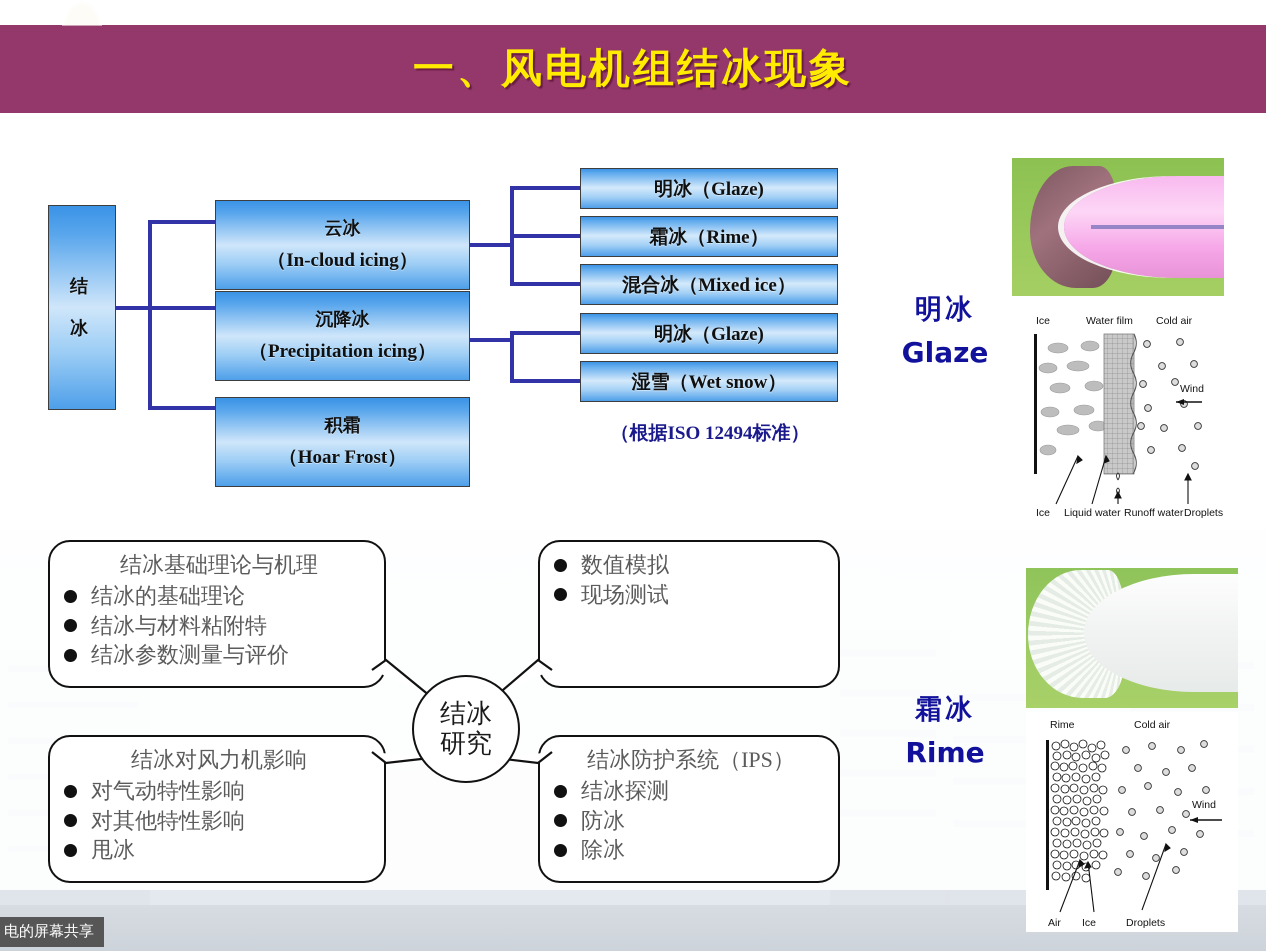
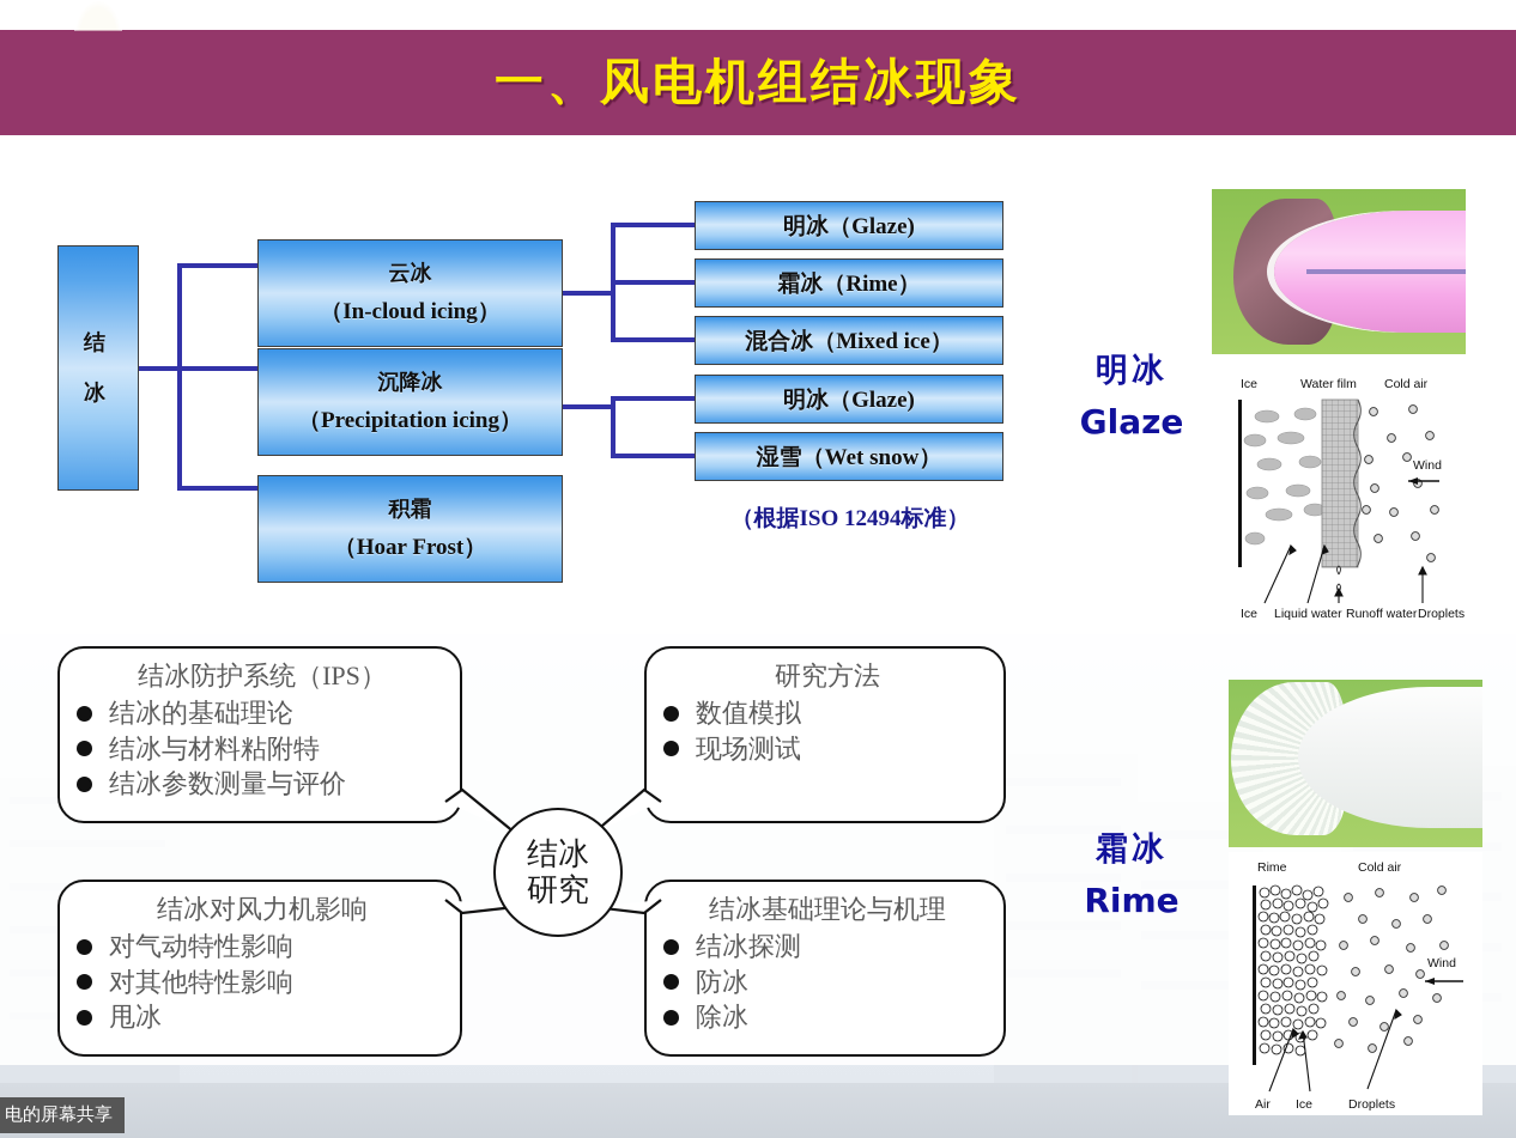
  一、风电机组结冰现象
  结
  冰
  云冰
  （In-cloud icing）
  沉降冰
  （Precipitation icing）
  积霜
  （Hoar Frost）
  明冰（Glaze)
  霜冰（Rime）
  混合冰（Mixed ice）
  明冰（Glaze)
  湿雪（Wet snow）
  （根据ISO 12494标准）
- 结冰基础理论与机理
+ 结冰防护系统（IPS）
  结冰的基础理论
  结冰与材料粘附特
  结冰参数测量与评价
+ 研究方法
  数值模拟
  现场测试
  结冰对风力机影响
  对气动特性影响
  对其他特性影响
  甩冰
- 结冰防护系统（IPS）
+ 结冰基础理论与机理
  结冰探测
  防冰
  除冰
  结冰
  研究
  明冰
  Glaze
  Ice
  Water film
  Cold air
  Wind
  Ice
  Liquid water
  Runoff water
  Droplets
  霜冰
  Rime
  Rime
  Cold air
  Wind
  Air
  Ice
  Droplets
  电的屏幕共享
